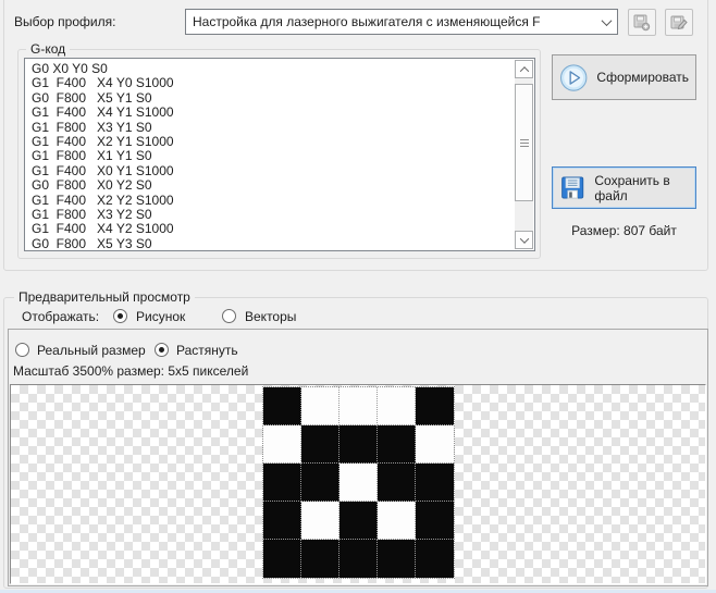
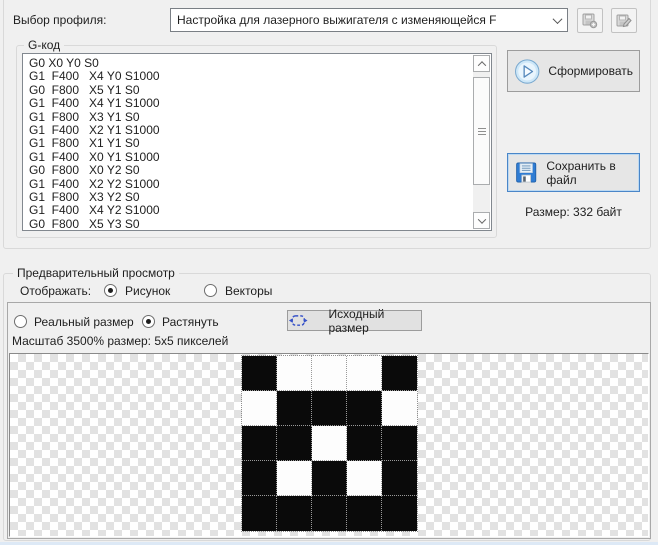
  Выбор профиля:
  Настройка для лазерного выжигателя с изменяющейся F
  G-код
  G0 X0 Y0 S0
  G1 F400 X4 Y0 S1000
  G0 F800 X5 Y1 S0
  G1 F400 X4 Y1 S1000
  G1 F800 X3 Y1 S0
  G1 F400 X2 Y1 S1000
  G1 F800 X1 Y1 S0
  G1 F400 X0 Y1 S1000
  G0 F800 X0 Y2 S0
  G1 F400 X2 Y2 S1000
  G1 F800 X3 Y2 S0
  G1 F400 X4 Y2 S1000
  G0 F800 X5 Y3 S0
  Сформировать
  Сохранить в файл
- Размер: 807 байт
+ Размер: 332 байт
  Предварительный просмотр
  Отображать:
  Рисунок
  Векторы
  Реальный размер
  Растянуть
+ Исходный размер
  Масштаб 3500% размер: 5x5 пикселей
